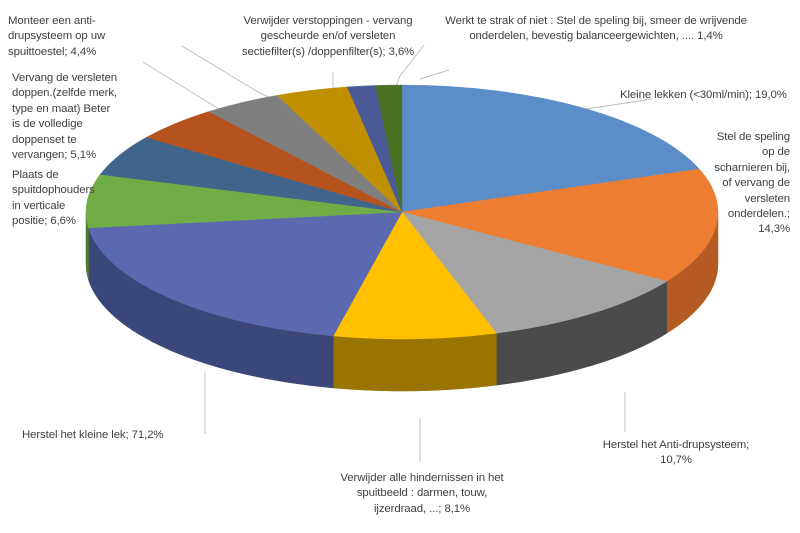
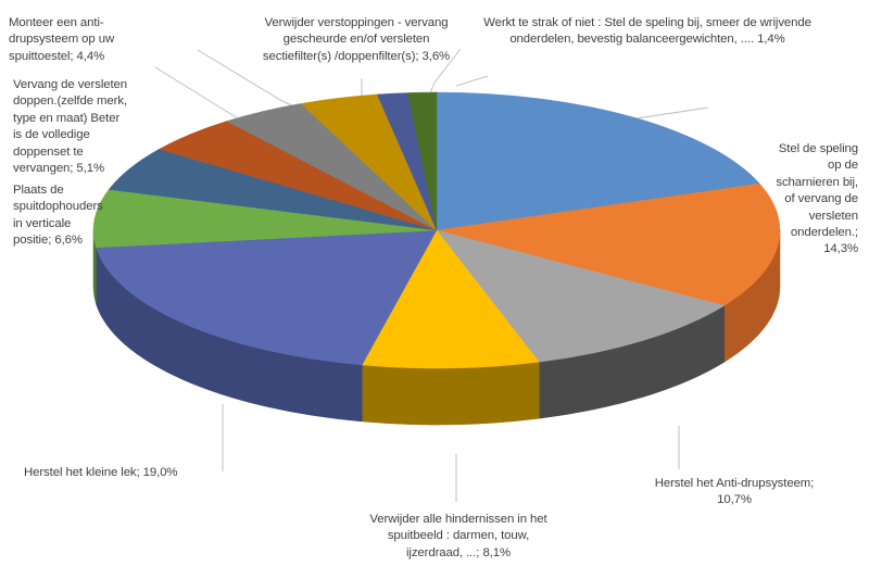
  Monteer een anti-
  drupsysteem op uw
  spuittoestel; 4,4%
  Verwijder verstoppingen - vervang
  gescheurde en/of versleten
  sectiefilter(s) /doppenfilter(s); 3,6%
  Werkt te strak of niet : Stel de speling bij, smeer de wrijvende
  onderdelen, bevestig balanceergewichten, .... 1,4%
- Kleine lekken (<30ml/min); 19,0%
  Stel de speling
  op de
  scharnieren bij,
  of vervang de
  versleten
  onderdelen.;
  14,3%
  Vervang de versleten
  doppen.(zelfde merk,
  type en maat) Beter
  is de volledige
  doppenset te
  vervangen; 5,1%
  Plaats de
  spuitdophouders
  in verticale
  positie; 6,6%
- Herstel het kleine lek; 71,2%
+ Herstel het kleine lek; 19,0%
  Verwijder alle hindernissen in het
  spuitbeeld : darmen, touw,
  ijzerdraad, ...; 8,1%
  Herstel het Anti-drupsysteem;
  10,7%
